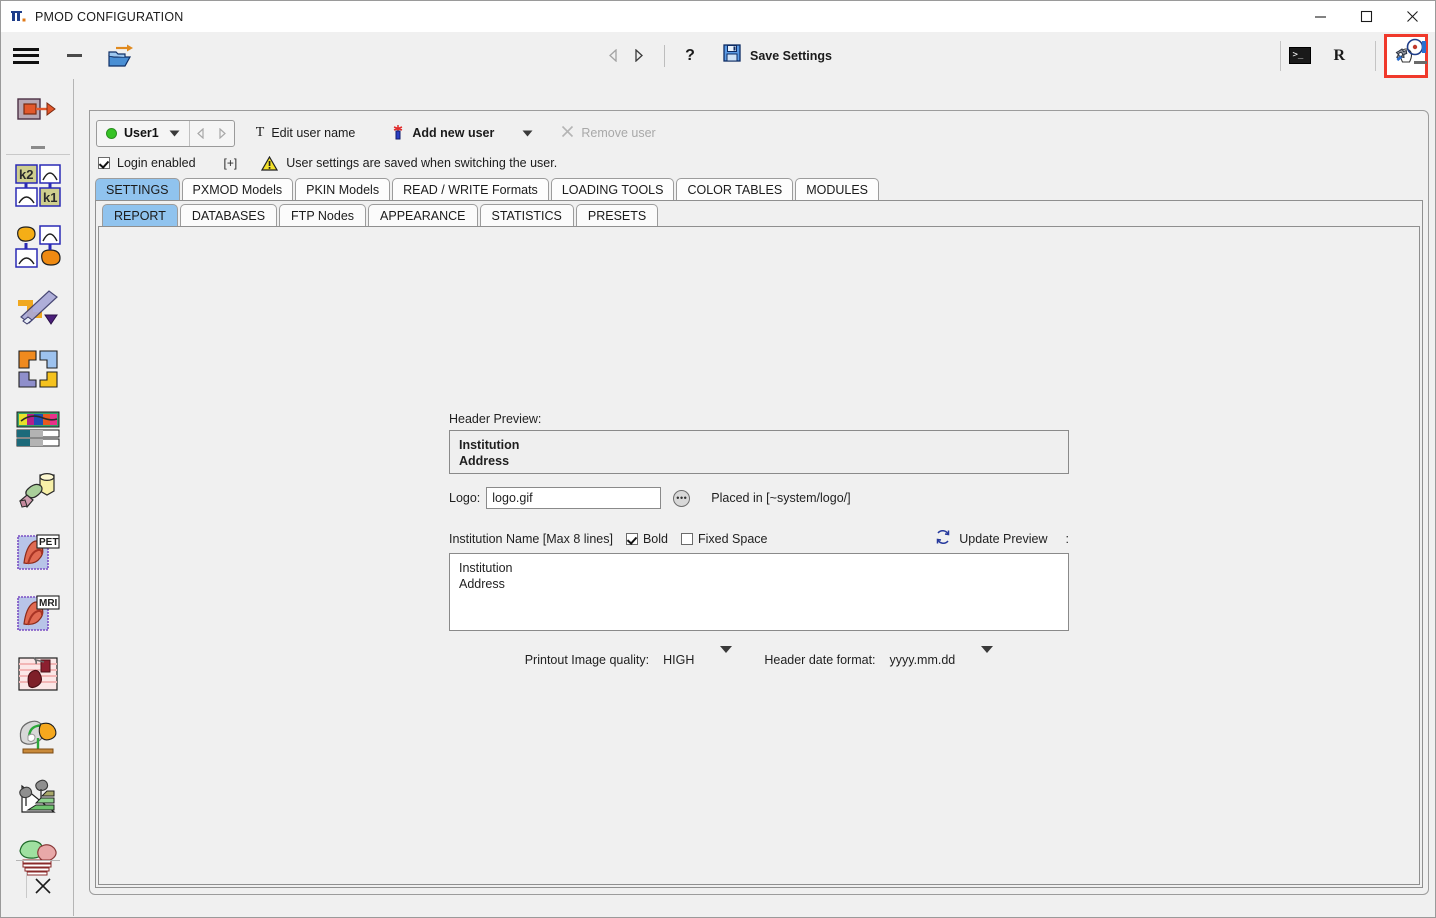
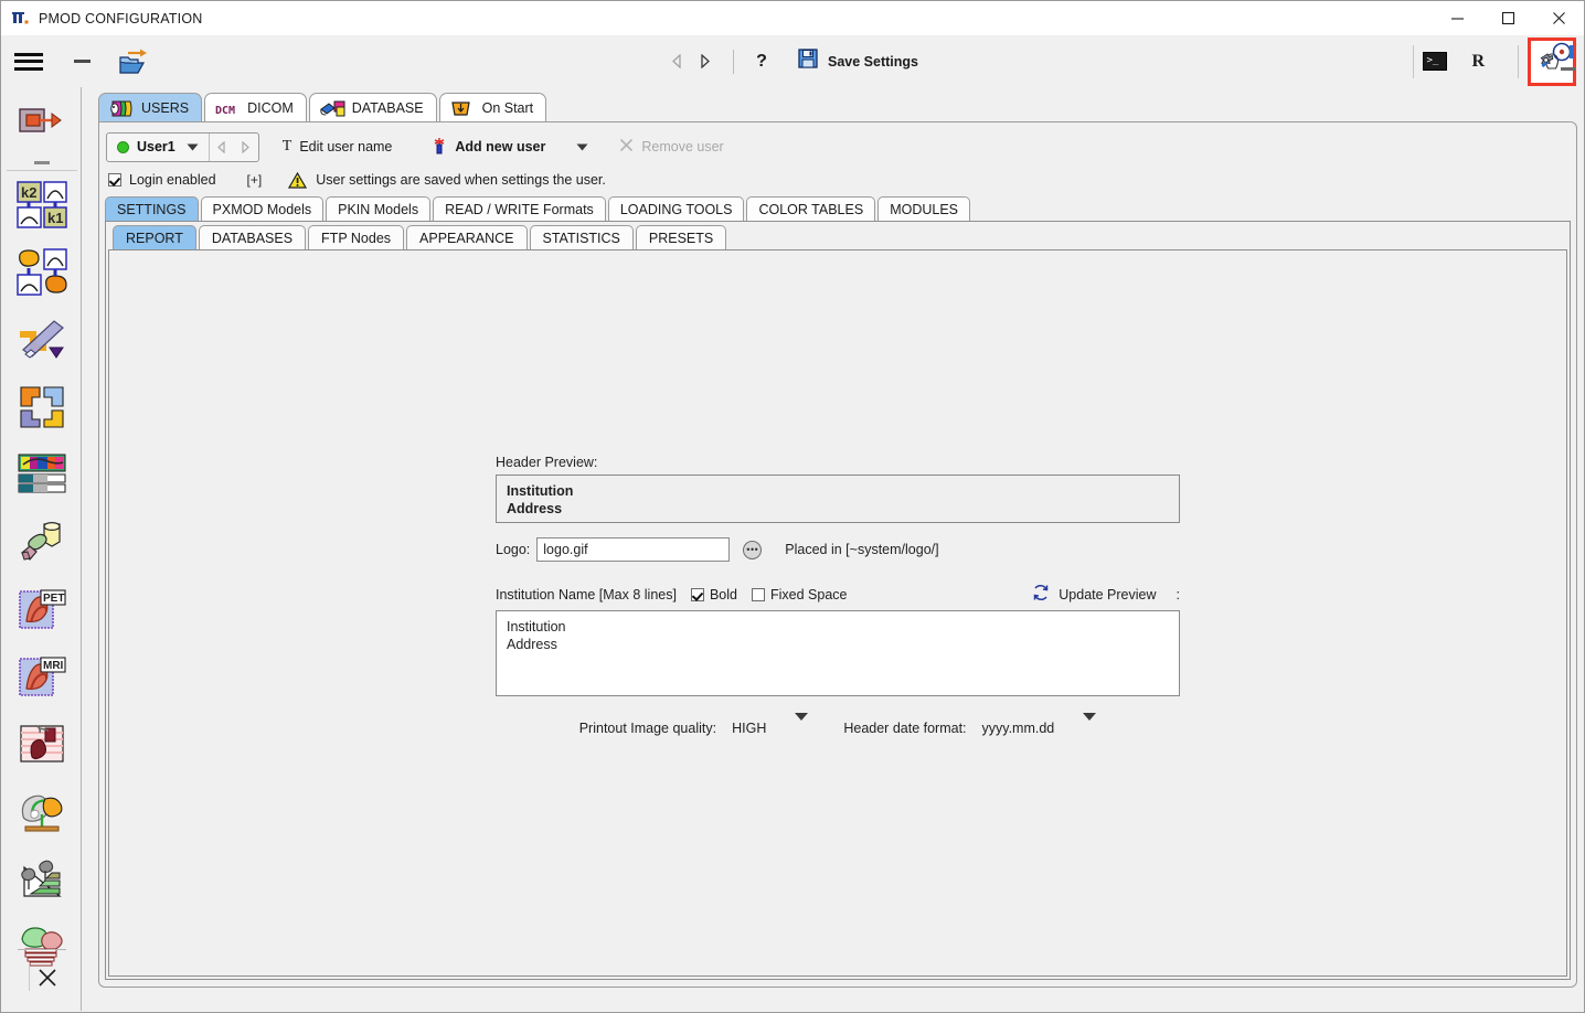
  PMOD CONFIGURATION
  ?
  Save Settings
  >_
  R
  k2
  k1
  PET
  MRI
+ USERS
+ DCM
+ DICOM
+ DATABASE
+ On Start
  User1
  T
  Edit user name
  Add new user
  Remove user
  Login enabled
  [+]
- User settings are saved when switching the user.
+ User settings are saved when settings the user.
  SETTINGS
  PXMOD Models
  PKIN Models
  READ / WRITE Formats
  LOADING TOOLS
  COLOR TABLES
  MODULES
  REPORT
  DATABASES
  FTP Nodes
  APPEARANCE
  STATISTICS
  PRESETS
  Header Preview:
  Institution
  Address
  Logo:
  logo.gif
  •••
  Placed in [~system/logo/]
  Institution Name [Max 8 lines]
  Bold
  Fixed Space
  Update Preview
  :
  Institution
  Address
  Printout Image quality:
  HIGH
  Header date format:
  yyyy.mm.dd
